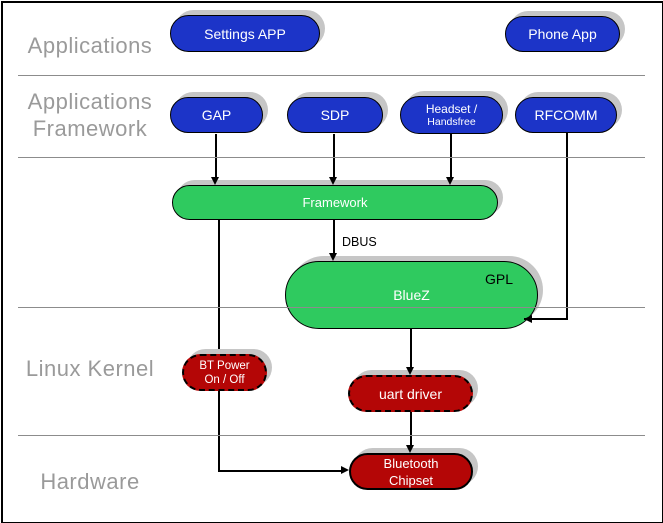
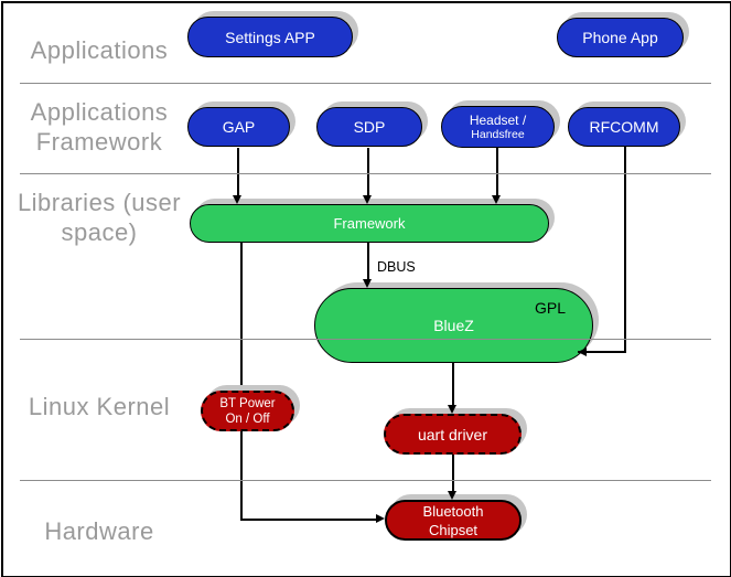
  Applications
  Applications Framework
+ Libraries (user space)
  Linux Kernel
  Hardware
  Settings APP
  Phone App
  GAP
  SDP
  Headset /
  Handsfree
  RFCOMM
  Framework
  BlueZ
  GPL
  BT Power
  On / Off
  uart driver
  Bluetooth
  Chipset
  DBUS
